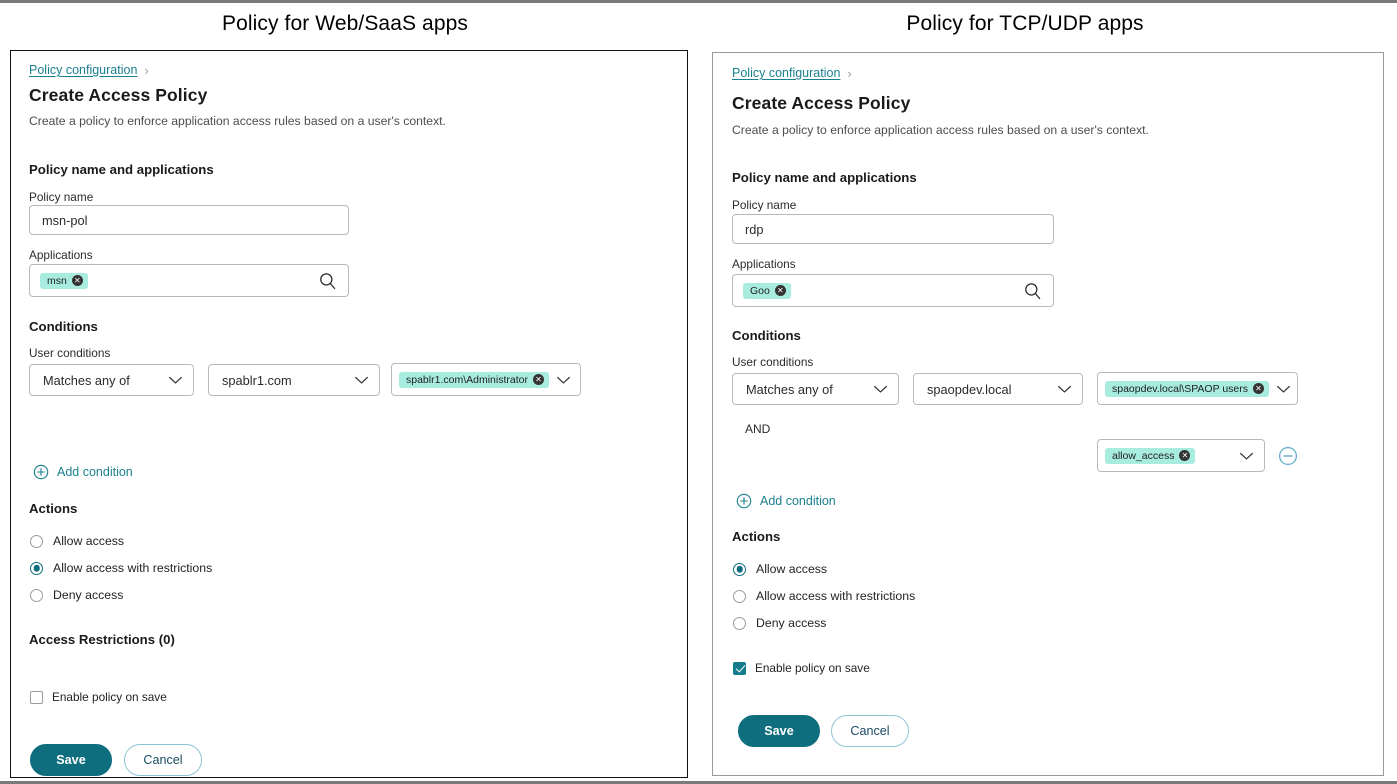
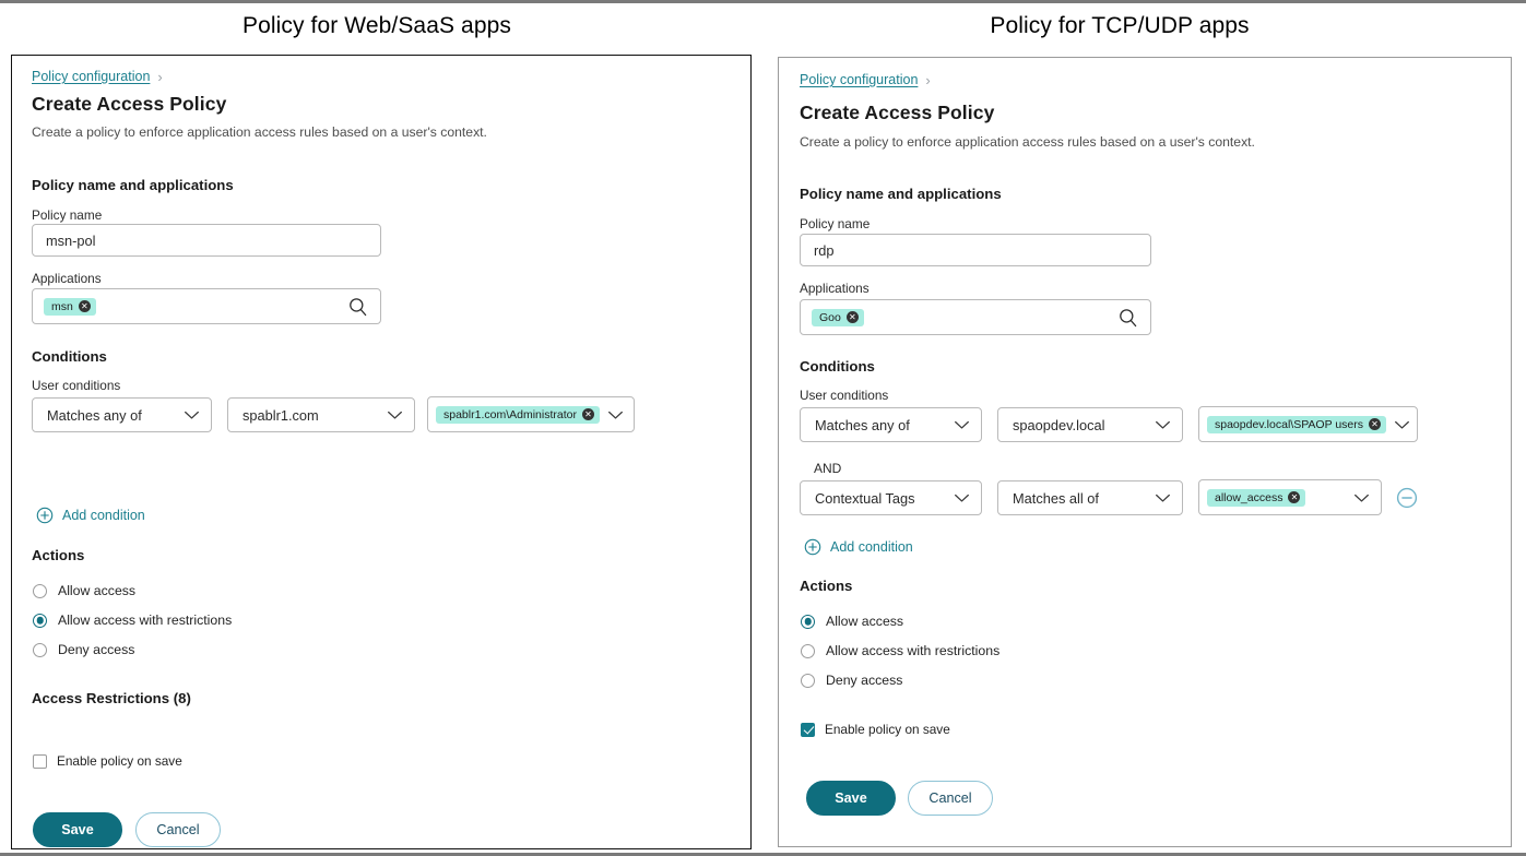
  Policy for Web/SaaS apps
  Policy for TCP/UDP apps
  Policy configuration
  ›
  Create Access Policy
  Create a policy to enforce application access rules based on a user's context.
  Policy name and applications
  Policy name
  msn-pol
  Applications
  msn
  ✕
  Conditions
  User conditions
  Matches any of
  spablr1.com
  spablr1.com\Administrator
  ✕
  Add condition
  Actions
  Allow access
  Allow access with restrictions
  Deny access
- Access Restrictions (0)
+ Access Restrictions (8)
  Enable policy on save
  Save
  Cancel
  Policy configuration
  ›
  Create Access Policy
  Create a policy to enforce application access rules based on a user's context.
  Policy name and applications
  Policy name
  rdp
  Applications
  Goo
  ✕
  Conditions
  User conditions
  Matches any of
  spaopdev.local
  spaopdev.local\SPAOP users
  ✕
  AND
+ Contextual Tags
+ Matches all of
  allow_access
  ✕
  Add condition
  Actions
  Allow access
  Allow access with restrictions
  Deny access
  Enable policy on save
  Save
  Cancel
